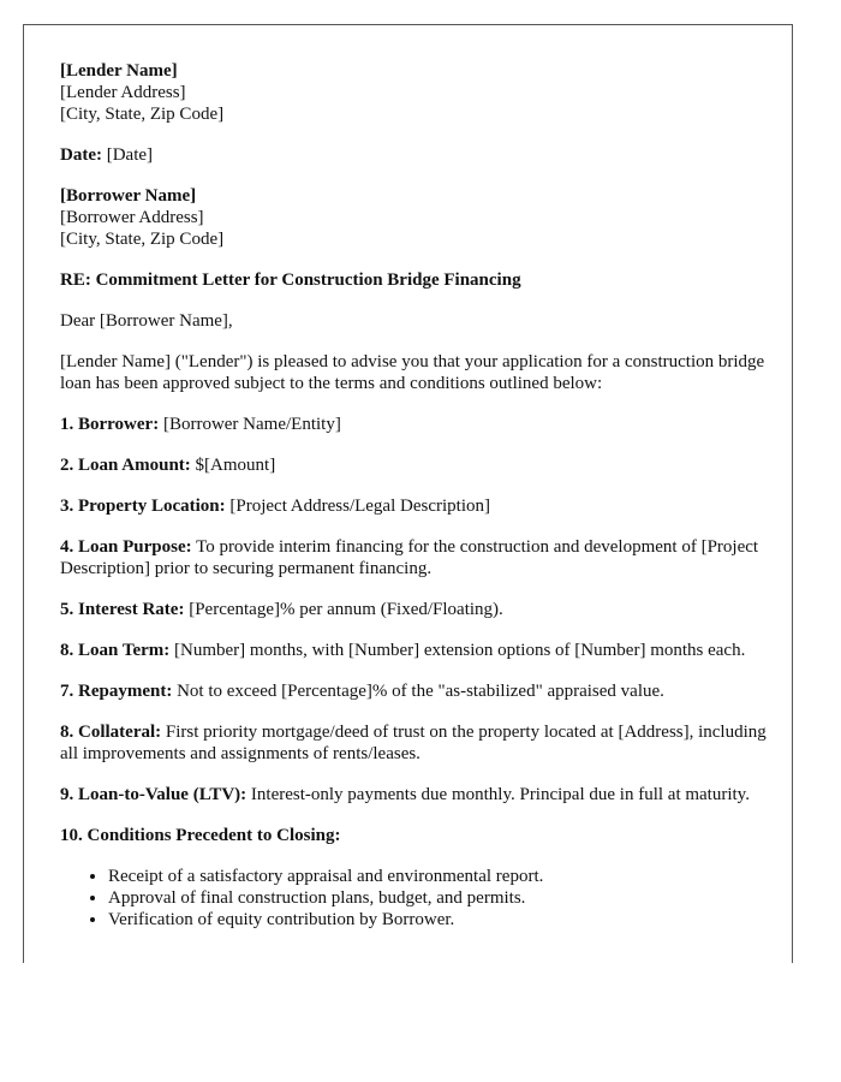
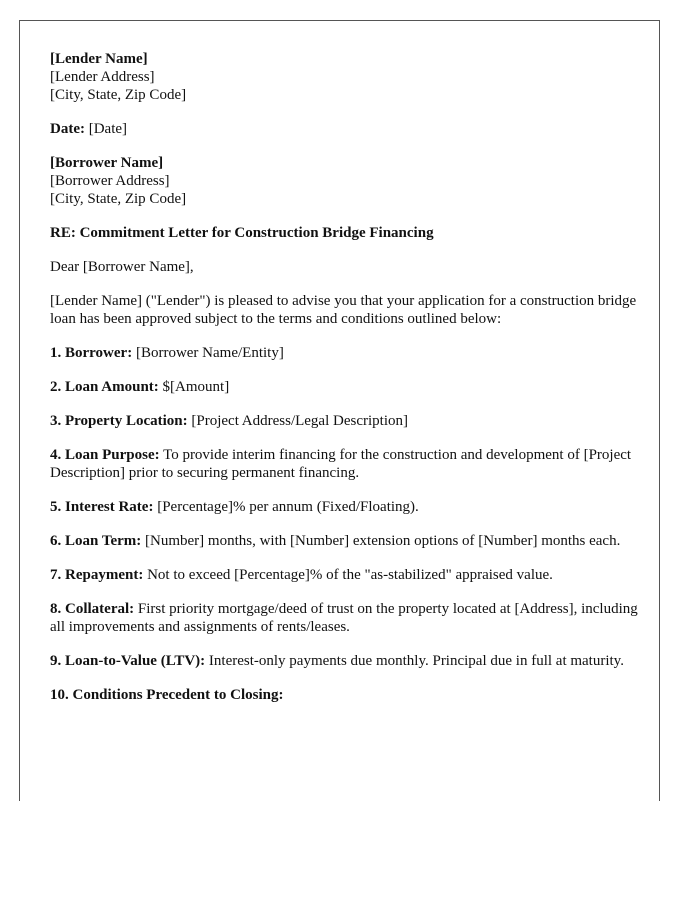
  [Lender Name]
  [Lender Address]
  [City, State, Zip Code]
  Date: [Date]
  [Borrower Name]
  [Borrower Address]
  [City, State, Zip Code]
  RE: Commitment Letter for Construction Bridge Financing
  Dear [Borrower Name],
  [Lender Name] ("Lender") is pleased to advise you that your application for a construction bridge loan has been approved subject to the terms and conditions outlined below:
  1. Borrower: [Borrower Name/Entity]
  2. Loan Amount: $[Amount]
  3. Property Location: [Project Address/Legal Description]
  4. Loan Purpose: To provide interim financing for the construction and development of [Project Description] prior to securing permanent financing.
  5. Interest Rate: [Percentage]% per annum (Fixed/Floating).
- 8. Loan Term: [Number] months, with [Number] extension options of [Number] months each.
+ 6. Loan Term: [Number] months, with [Number] extension options of [Number] months each.
  7. Repayment: Not to exceed [Percentage]% of the "as-stabilized" appraised value.
  8. Collateral: First priority mortgage/deed of trust on the property located at [Address], including all improvements and assignments of rents/leases.
  9. Loan-to-Value (LTV): Interest-only payments due monthly. Principal due in full at maturity.
  10. Conditions Precedent to Closing:
- Receipt of a satisfactory appraisal and environmental report.
- Approval of final construction plans, budget, and permits.
- Verification of equity contribution by Borrower.
